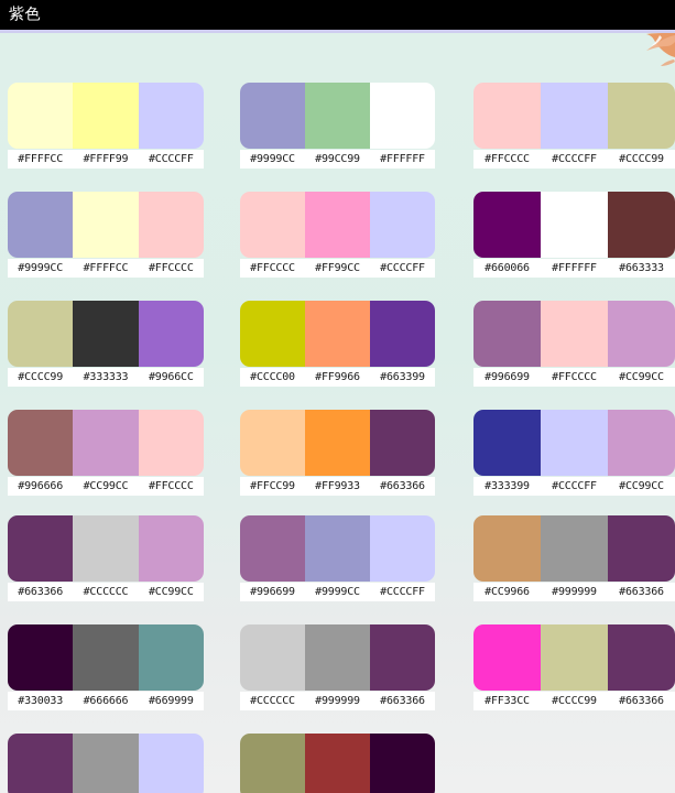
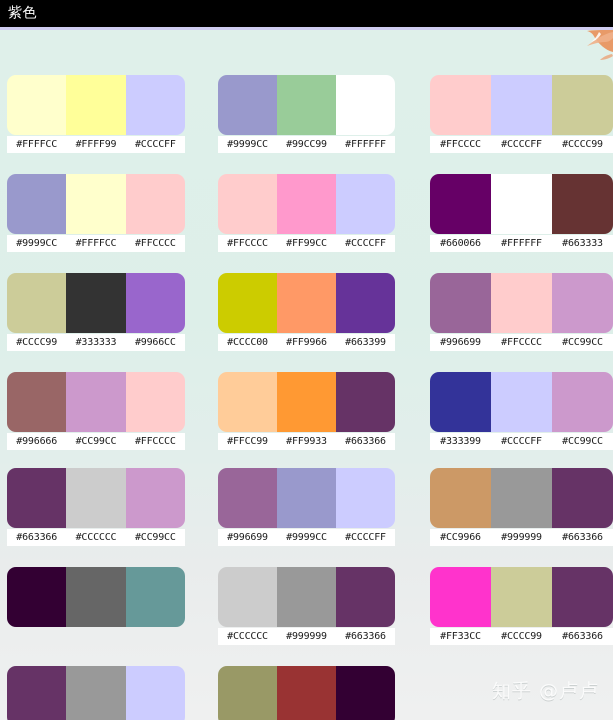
  紫色
  #FFFFCC
  #FFFF99
  #CCCCFF
  #9999CC
  #99CC99
  #FFFFFF
  #FFCCCC
  #CCCCFF
  #CCCC99
  #9999CC
  #FFFFCC
  #FFCCCC
  #FFCCCC
  #FF99CC
  #CCCCFF
  #660066
  #FFFFFF
  #663333
  #CCCC99
  #333333
  #9966CC
  #CCCC00
  #FF9966
  #663399
  #996699
  #FFCCCC
  #CC99CC
  #996666
  #CC99CC
  #FFCCCC
  #FFCC99
  #FF9933
  #663366
  #333399
  #CCCCFF
  #CC99CC
  #663366
  #CCCCCC
  #CC99CC
  #996699
  #9999CC
  #CCCCFF
  #CC9966
  #999999
  #663366
- #330033
- #666666
- #669999
  #CCCCCC
  #999999
  #663366
  #FF33CC
  #CCCC99
  #663366
+ 知乎 @卢卢
